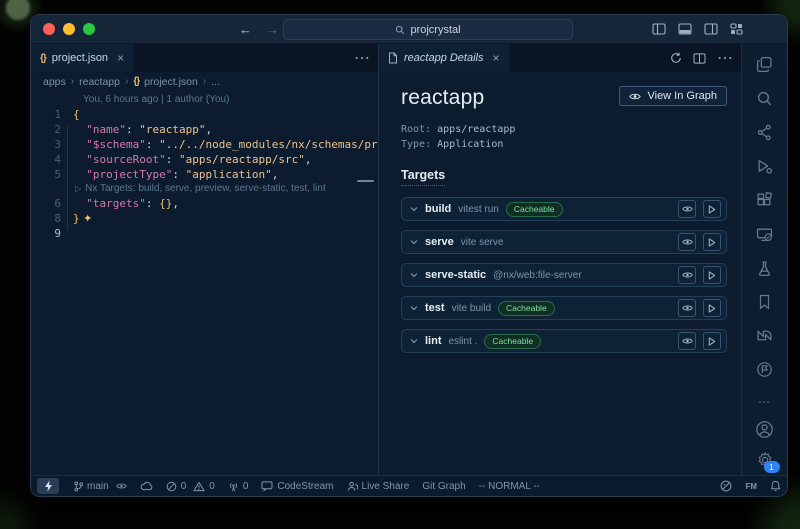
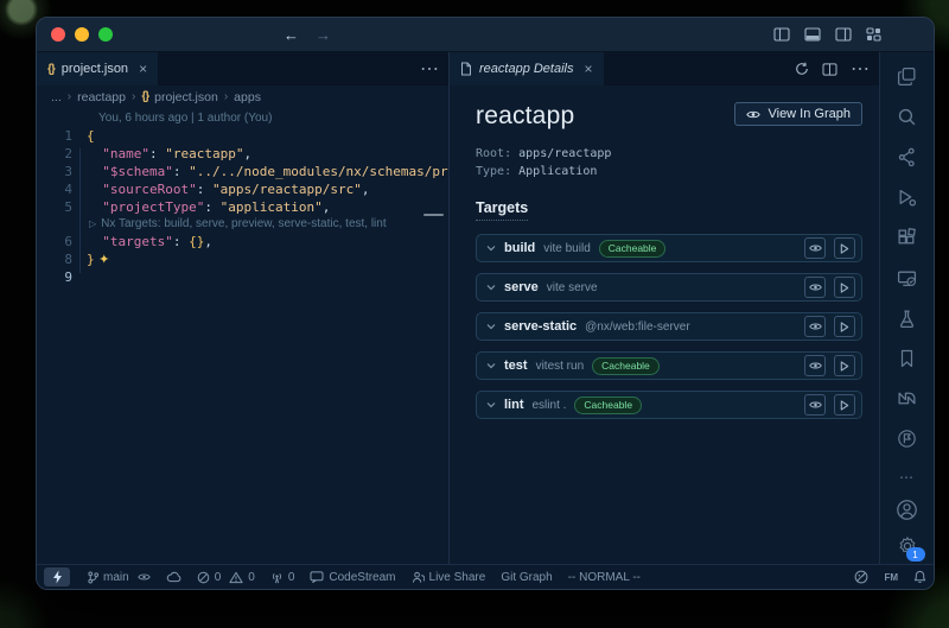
  ←
  →
- projcrystal
  {}
  project.json
  ×
  ⋯
- apps
+ ...
  ›
  reactapp
  ›
  {}
  project.json
  ›
- ...
+ apps
  You, 6 hours ago | 1 author (You)
  1
  {
  2
  "name": "reactapp",
  3
  "$schema": "../../node_modules/nx/schemas/pr
  4
  "sourceRoot": "apps/reactapp/src",
  5
  "projectType": "application",
  ▷
  Nx Targets: build, serve, preview, serve-static, test, lint
  6
  "targets": {},
  8
  } ✦
  9
  reactapp Details
  ×
  ⋯
  reactapp
  View In Graph
  Root: apps/reactapp
  Type: Application
  Targets
  build
- vitest run
+ vite build
  Cacheable
  serve
  vite serve
  serve-static
  @nx/web:file-server
  test
- vite build
+ vitest run
  Cacheable
  lint
  eslint .
  Cacheable
  ⋯
  1
  main
  0
  0
  0
  CodeStream
  Live Share
  Git Graph
  -- NORMAL --
  FM
